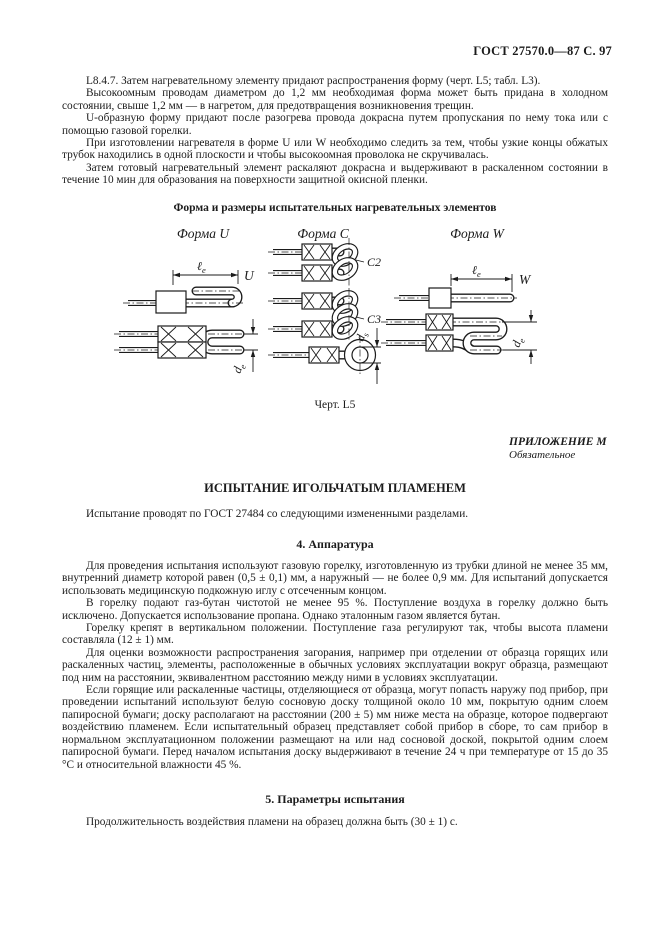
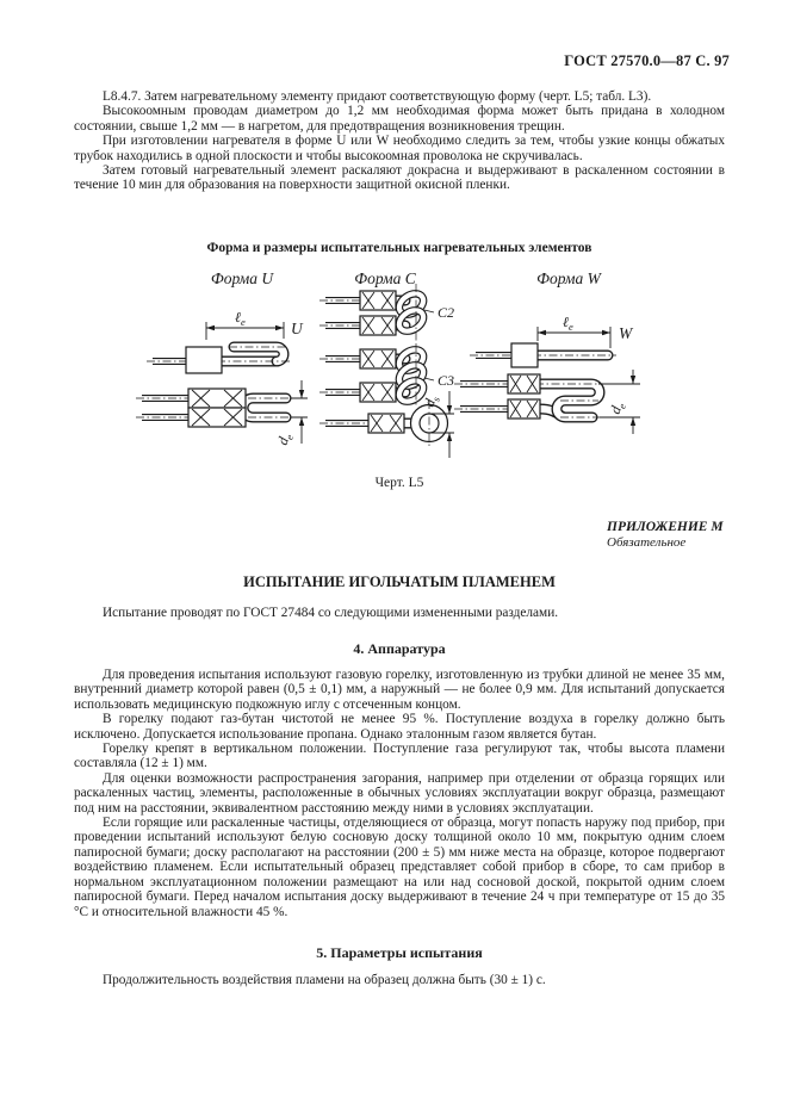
  ГОСТ 27570.0—87 С. 97
- L8.4.7. Затем нагревательному элементу придают распространения форму (черт. L5; табл. L3).
+ L8.4.7. Затем нагревательному элементу придают соответствующую форму (черт. L5; табл. L3).
  Высокоомным проводам диаметром до 1,2 мм необходимая форма может быть придана в холодном состоянии, свыше 1,2 мм — в нагретом, для предотвращения возникновения трещин.
- U-образную форму придают после разогрева провода докрасна путем пропускания по нему тока или с помощью газовой горелки.
  При изготовлении нагревателя в форме U или W необходимо следить за тем, чтобы узкие концы обжатых трубок находились в одной плоскости и чтобы высокоомная проволока не скручивалась.
  Затем готовый нагревательный элемент раскаляют докрасна и выдерживают в раскаленном состоянии в течение 10 мин для образования на поверхности защитной окисной пленки.
  Форма и размеры испытательных нагревательных элементов
  Форма U
  ℓe
  U
  Форма C
  C2
  C3
  Форма W
  ℓe
  W
  Черт. L5
  ПРИЛОЖЕНИЕ М
  Обязательное
  ИСПЫТАНИЕ ИГОЛЬЧАТЫМ ПЛАМЕНЕМ
  Испытание проводят по ГОСТ 27484 со следующими измененными разделами.
  4. Аппаратура
  Для проведения испытания используют газовую горелку, изготовленную из трубки длиной не менее 35 мм, внутренний диаметр которой равен (0,5 ± 0,1) мм, а наружный — не более 0,9 мм. Для испытаний допускается использовать медицинскую подкожную иглу с отсеченным концом.
  В горелку подают газ-бутан чистотой не менее 95 %. Поступление воздуха в горелку должно быть исключено. Допускается использование пропана. Однако эталонным газом является бутан.
  Горелку крепят в вертикальном положении. Поступление газа регулируют так, чтобы высота пламени составляла (12 ± 1) мм.
  Для оценки возможности распространения загорания, например при отделении от образца горящих или раскаленных частиц, элементы, расположенные в обычных условиях эксплуатации вокруг образца, размещают под ним на расстоянии, эквивалентном расстоянию между ними в условиях эксплуатации.
  Если горящие или раскаленные частицы, отделяющиеся от образца, могут попасть наружу под прибор, при проведении испытаний используют белую сосновую доску толщиной около 10 мм, покрытую одним слоем папиросной бумаги; доску располагают на расстоянии (200 ± 5) мм ниже места на образце, которое подвергают воздействию пламенем. Если испытательный образец представляет собой прибор в сборе, то сам прибор в нормальном эксплуатационном положении размещают на или над сосновой доской, покрытой одним слоем папиросной бумаги. Перед началом испытания доску выдерживают в течение 24 ч при температуре от 15 до 35 °С и относительной влажности 45 %.
  5. Параметры испытания
  Продолжительность воздействия пламени на образец должна быть (30 ± 1) с.
